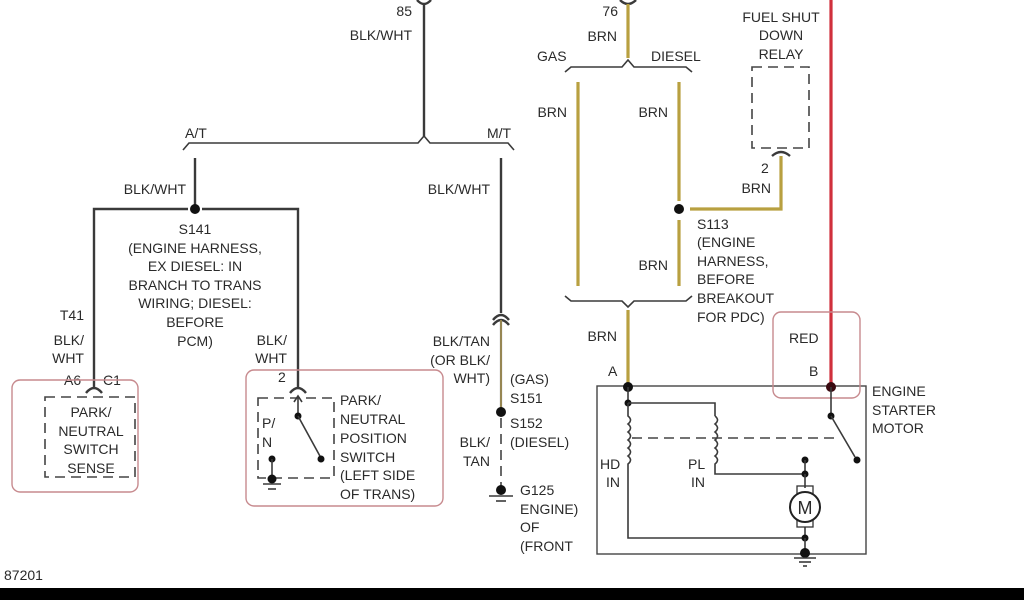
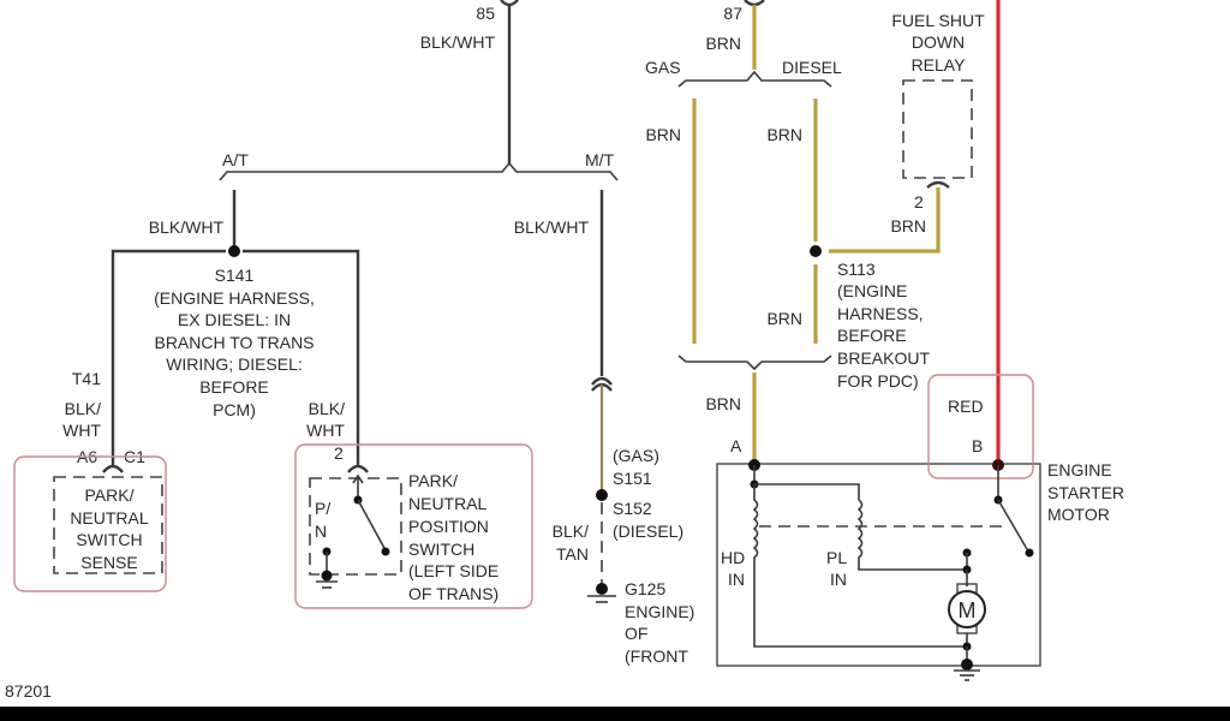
  85
  BLK/WHT
  A/T
  M/T
  BLK/WHT
  S141
  (ENGINE HARNESS,
  EX DIESEL: IN
  BRANCH TO TRANS
  WIRING; DIESEL:
  BEFORE
  PCM)
  T41
  BLK/
  WHT
  PARK/
  NEUTRAL
  SWITCH
  SENSE
  BLK/
  WHT
  2
  P/
  N
  PARK/
  NEUTRAL
  POSITION
  SWITCH
  (LEFT SIDE
  OF TRANS)
  BLK/WHT
- BLK/TAN
- (OR BLK/
- WHT)
  (GAS)
  S151
  S152
  (DIESEL)
  BLK/
  TAN
  G125
  ENGINE)
  OF
  (FRONT
- 76
+ 87
  BRN
  GAS
  DIESEL
  BRN
  BRN
  BRN
  S113
  (ENGINE
  HARNESS,
  BEFORE
  BREAKOUT
  FOR PDC)
  BRN
  FUEL SHUT
  DOWN
  RELAY
  2
  BRN
  RED
  B
  A
  M
  HD
  IN
  PL
  IN
  ENGINE
  STARTER
  MOTOR
  87201
